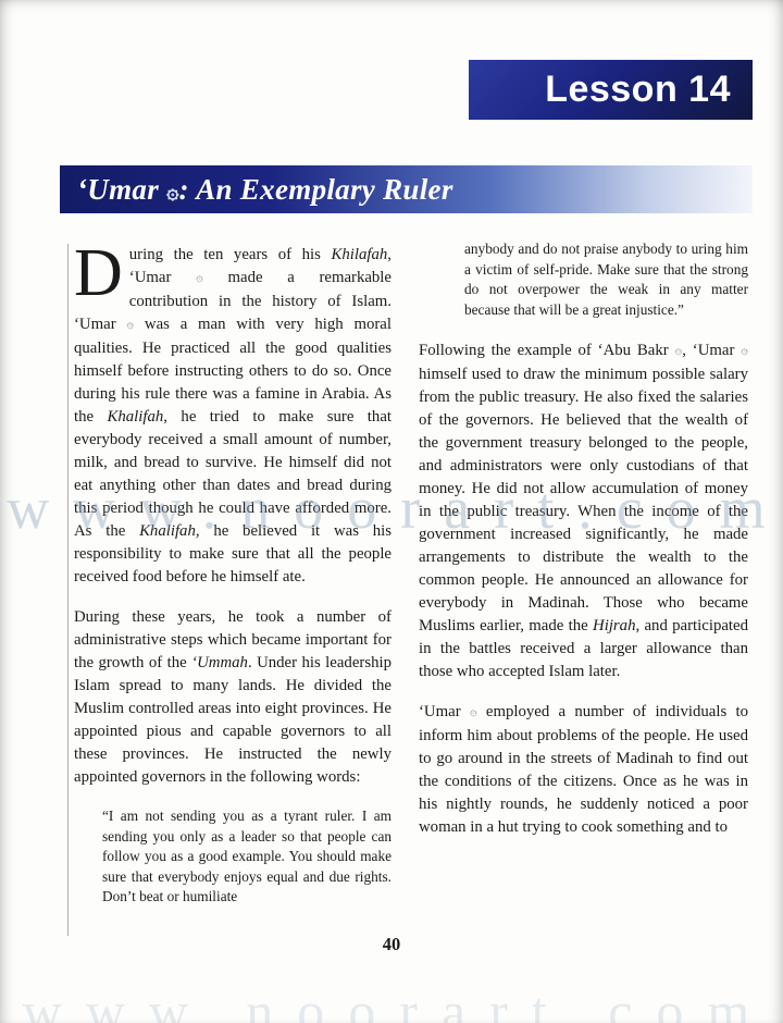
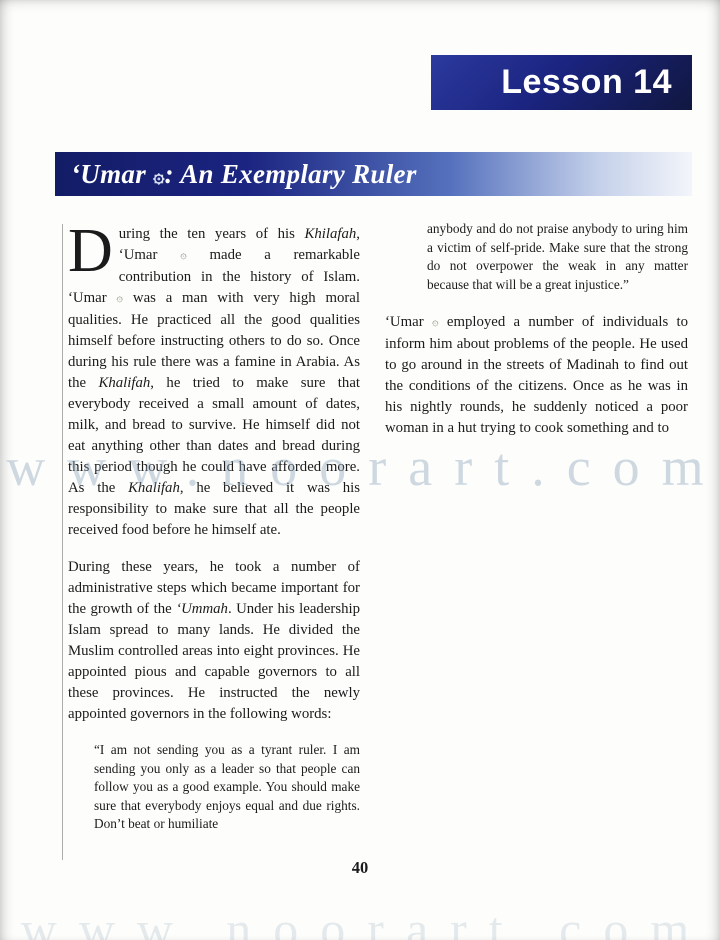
  Lesson 14
  ‘Umar ۞: An Exemplary Ruler
  D
- uring the ten years of his Khilafah, ‘Umar ۞ made a remarkable contribution in the history of Islam. ‘Umar ۞ was a man with very high moral qualities. He practiced all the good qualities himself before instructing others to do so. Once during his rule there was a famine in Arabia. As the Khalifah, he tried to make sure that everybody received a small amount of number, milk, and bread to survive. He himself did not eat anything other than dates and bread during this period though he could have afforded more. As the Khalifah, he believed it was his responsibility to make sure that all the people received food before he himself ate.
+ uring the ten years of his Khilafah, ‘Umar ۞ made a remarkable contribution in the history of Islam. ‘Umar ۞ was a man with very high moral qualities. He practiced all the good qualities himself before instructing others to do so. Once during his rule there was a famine in Arabia. As the Khalifah, he tried to make sure that everybody received a small amount of dates, milk, and bread to survive. He himself did not eat anything other than dates and bread during this period though he could have afforded more. As the Khalifah, he believed it was his responsibility to make sure that all the people received food before he himself ate.
  During these years, he took a number of administrative steps which became important for the growth of the ‘Ummah. Under his leadership Islam spread to many lands. He divided the Muslim controlled areas into eight provinces. He appointed pious and capable governors to all these provinces. He instructed the newly appointed governors in the following words:
  “I am not sending you as a tyrant ruler. I am sending you only as a leader so that people can follow you as a good example. You should make sure that everybody enjoys equal and due rights. Don’t beat or humiliate
  anybody and do not praise anybody to uring him a victim of self-pride. Make sure that the strong do not overpower the weak in any matter because that will be a great injustice.”
- Following the example of ‘Abu Bakr ۞, ‘Umar ۞ himself used to draw the minimum possible salary from the public treasury. He also fixed the salaries of the governors. He believed that the wealth of the government treasury belonged to the people, and administrators were only custodians of that money. He did not allow accumulation of money in the public treasury. When the income of the government increased significantly, he made arrangements to distribute the wealth to the common people. He announced an allowance for everybody in Madinah. Those who became Muslims earlier, made the Hijrah, and participated in the battles received a larger allowance than those who accepted Islam later.
  ‘Umar ۞ employed a number of individuals to inform him about problems of the people. He used to go around in the streets of Madinah to find out the conditions of the citizens. Once as he was in his nightly rounds, he suddenly noticed a poor woman in a hut trying to cook something and to
  www.noorart.com
  www.noorart.com
  40
